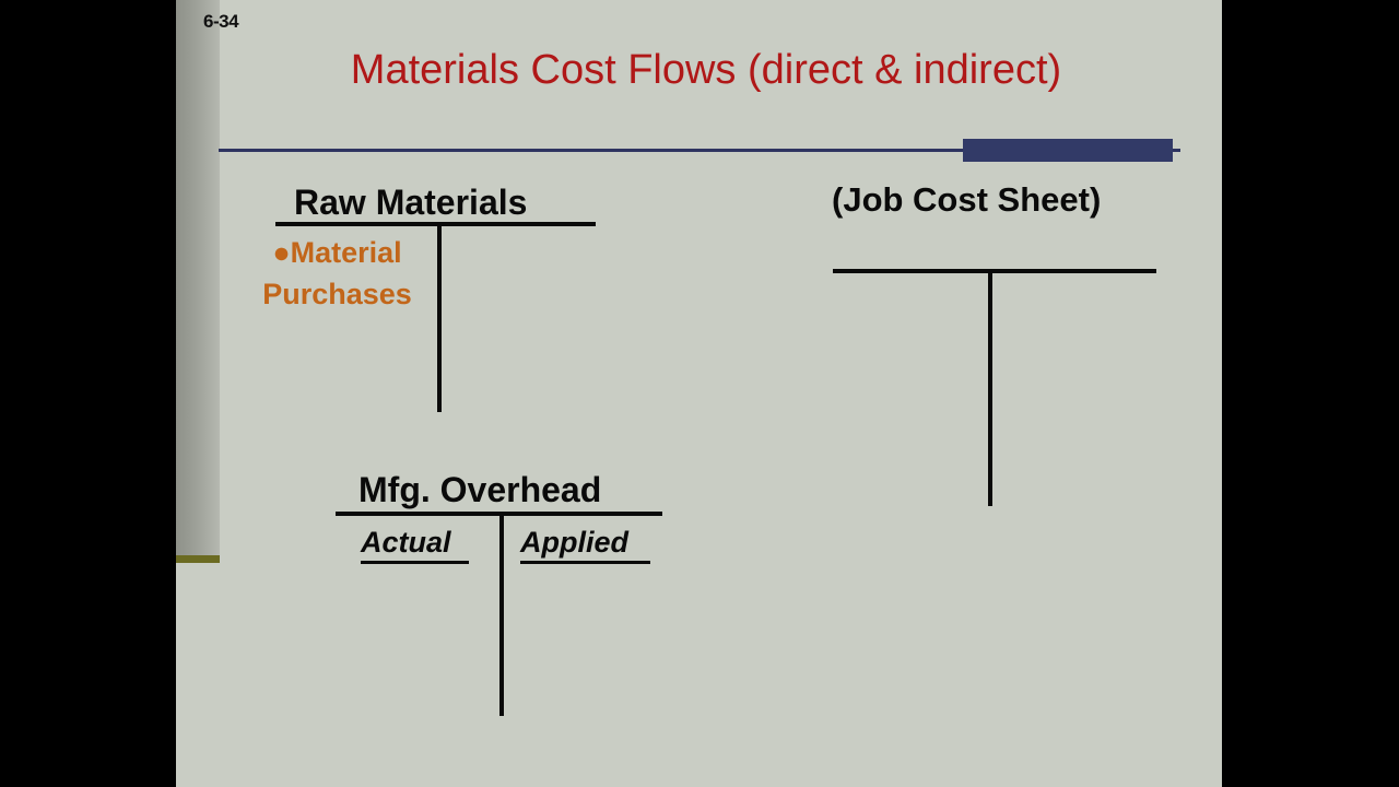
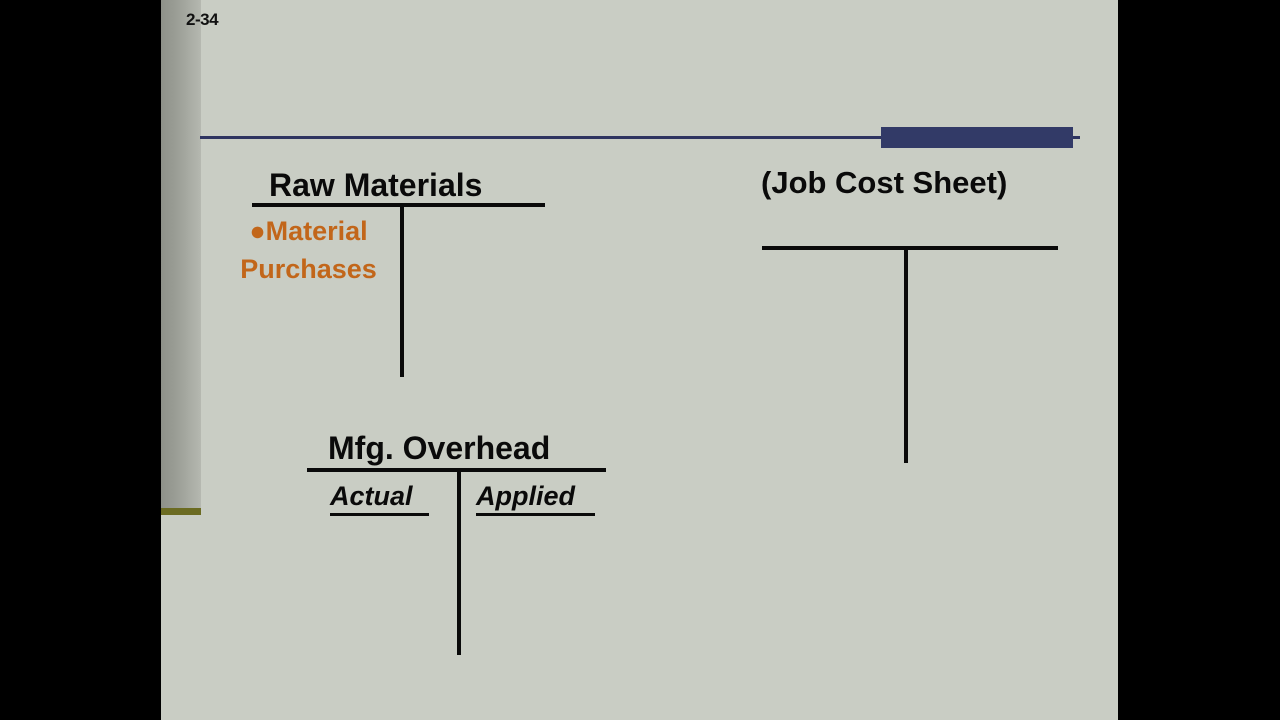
- 6-34
+ 2-34
- Materials Cost Flows (direct & indirect)
  Raw Materials
  ●Material Purchases
  (Job Cost Sheet)
  Mfg. Overhead
  Actual
  Applied
